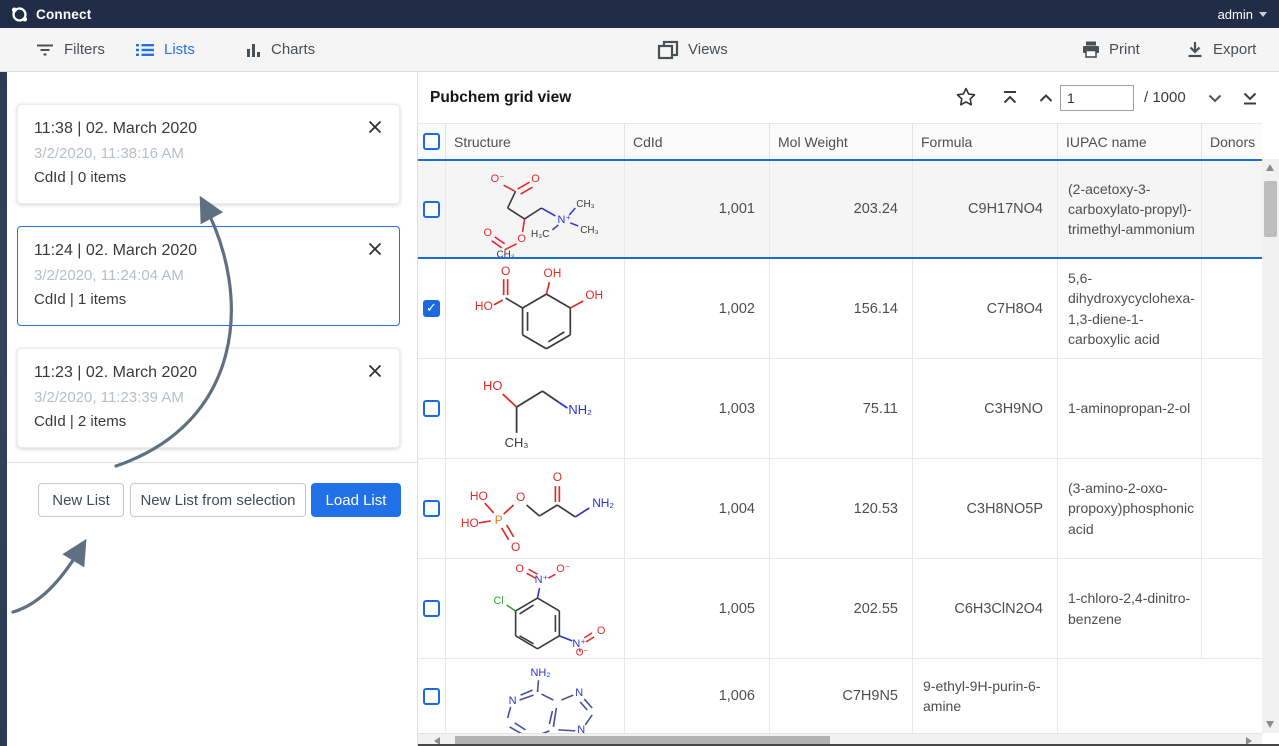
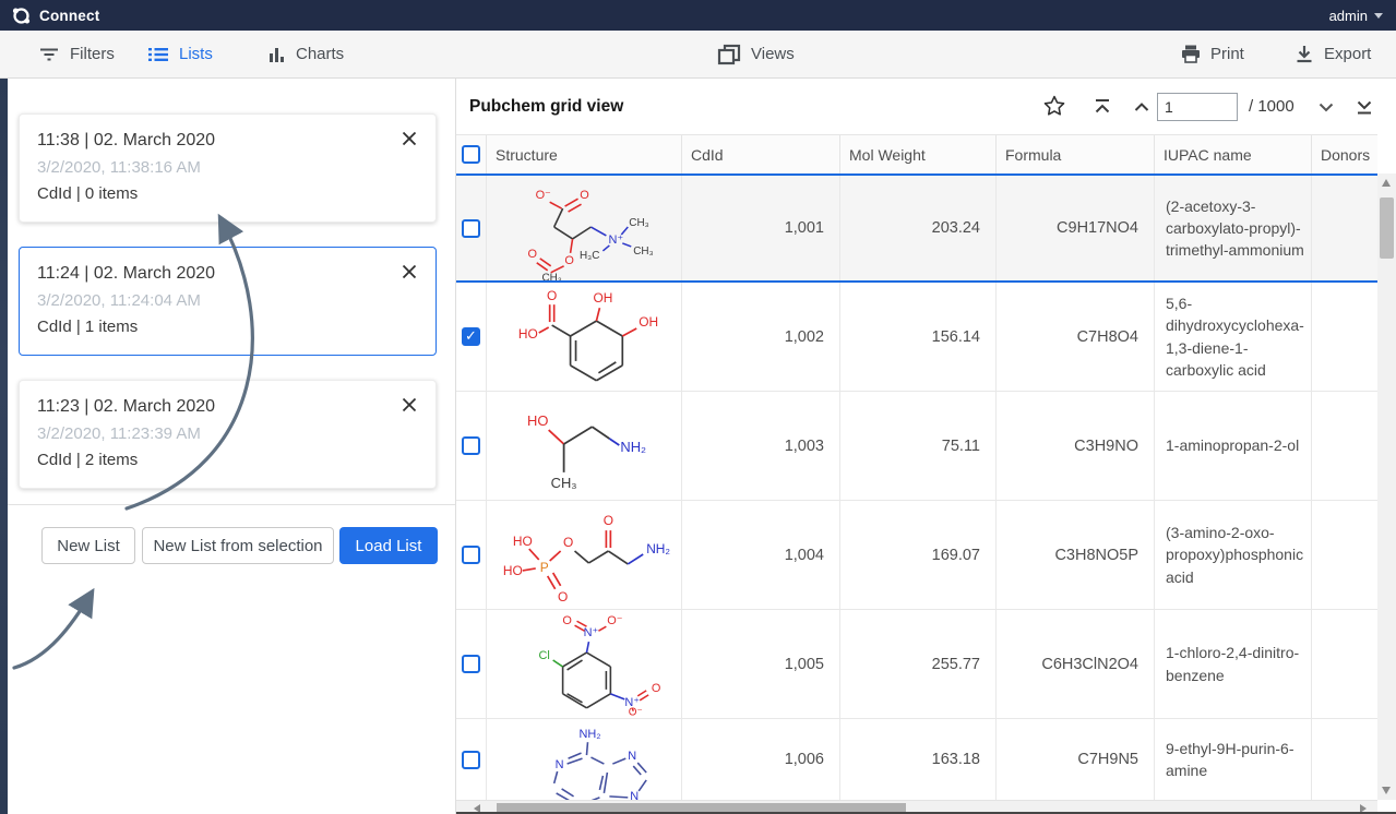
  Connect
  admin
  Filters
  Lists
  Charts
  Views
  Print
  Export
  11:38 | 02. March 2020
  3/2/2020, 11:38:16 AM
  CdId | 0 items
  11:24 | 02. March 2020
  3/2/2020, 11:24:04 AM
  CdId | 1 items
  11:23 | 02. March 2020
  3/2/2020, 11:23:39 AM
  CdId | 2 items
  New List
  New List from selection
  Load List
  Pubchem grid view
  1
  / 1000
  Structure
  CdId
  Mol Weight
  Formula
  IUPAC name
  Donors
  O⁻
  O
  N⁺
  CH₃
  CH₃
  H₃C
  O
  O
  CH₃
  1,001
  203.24
  C9H17NO4
  (2-acetoxy-3-carboxylato-propyl)-trimethyl-ammonium
  O
  HO
  OH
  OH
  1,002
  156.14
  C7H8O4
  5,6-dihydroxycyclohexa-1,3-diene-1-carboxylic acid
  HO
  NH₂
  CH₃
  1,003
  75.11
  C3H9NO
  1-aminopropan-2-ol
  HO
  HO
  P
  O
  O
  O
  NH₂
  1,004
- 120.53
+ 169.07
  C3H8NO5P
  (3-amino-2-oxo-propoxy)phosphonic acid
  Cl
  N⁺
  O
  O⁻
  N⁺
  O
  O⁻
  1,005
- 202.55
+ 255.77
  C6H3ClN2O4
  1-chloro-2,4-dinitro-benzene
  NH₂
  N
  N
  N
  1,006
+ 163.18
  C7H9N5
  9-ethyl-9H-purin-6-amine
